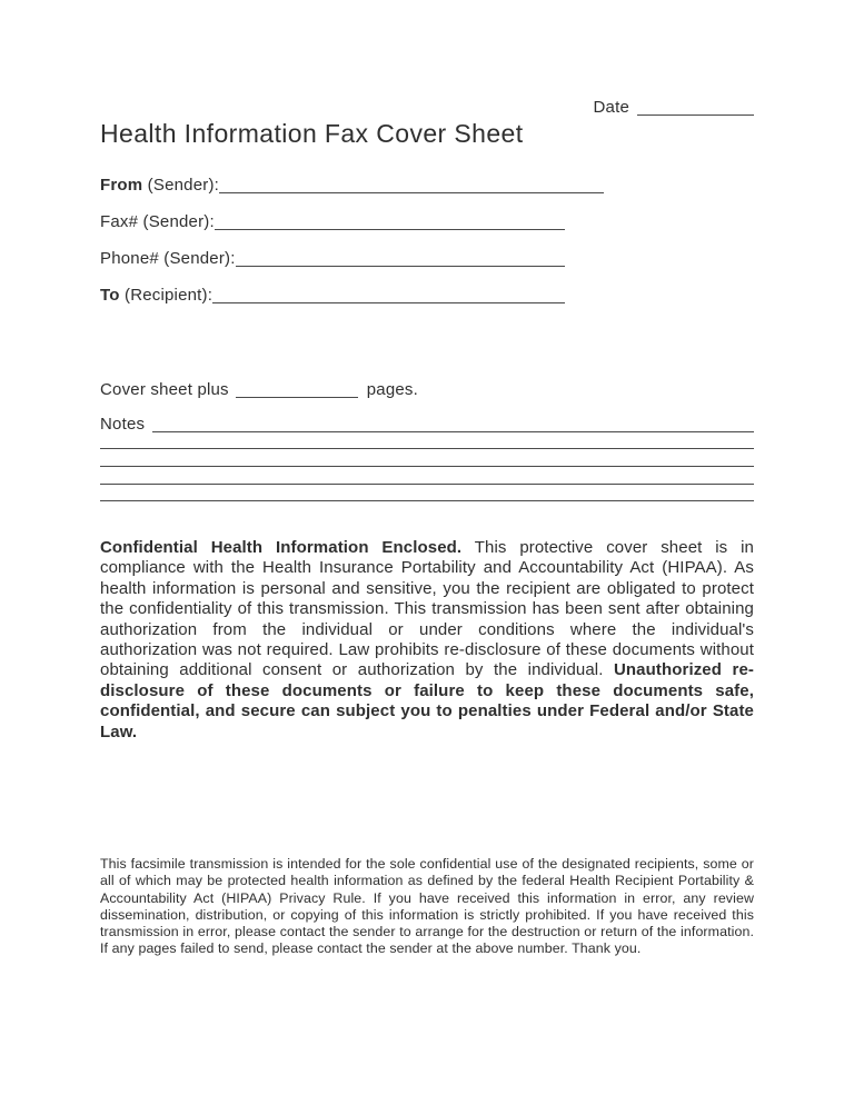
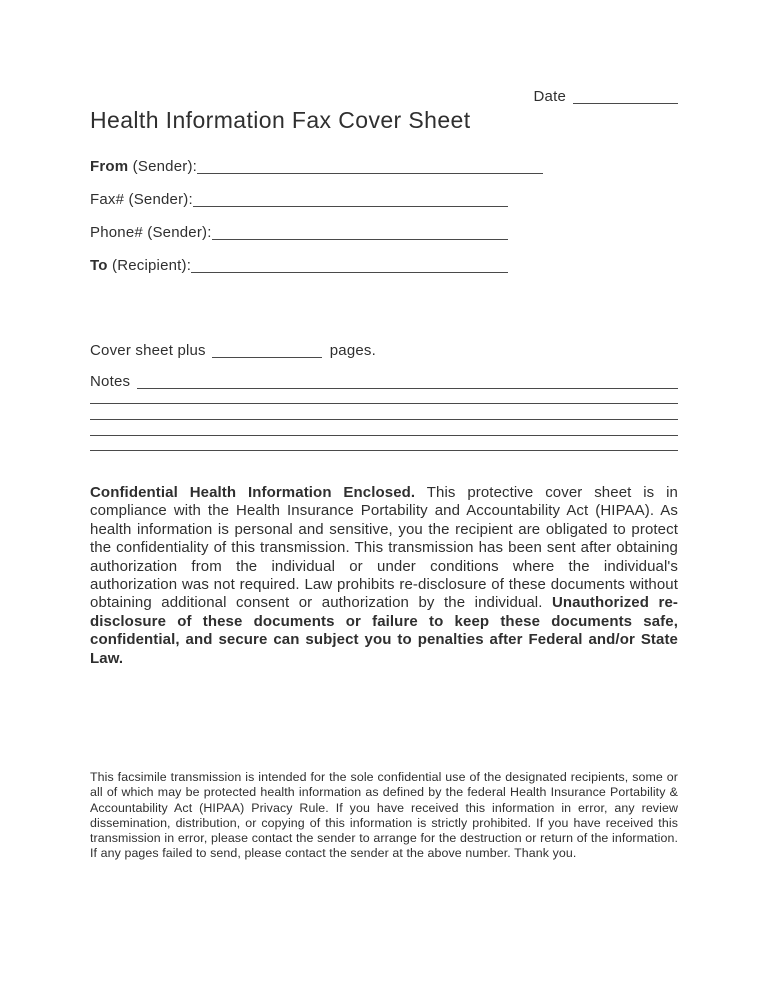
  Date
  Health Information Fax Cover Sheet
  From (Sender):
  Fax# (Sender):
  Phone# (Sender):
  To (Recipient):
  Cover sheet plus
  pages.
  Notes
- Confidential Health Information Enclosed. This protective cover sheet is in compliance with the Health Insurance Portability and Accountability Act (HIPAA). As health information is personal and sensitive, you the recipient are obligated to protect the confidentiality of this transmission. This transmission has been sent after obtaining authorization from the individual or under conditions where the individual's authorization was not required. Law prohibits re-disclosure of these documents without obtaining additional consent or authorization by the individual. Unauthorized re-disclosure of these documents or failure to keep these documents safe, confidential, and secure can subject you to penalties under Federal and/or State Law.
+ Confidential Health Information Enclosed. This protective cover sheet is in compliance with the Health Insurance Portability and Accountability Act (HIPAA). As health information is personal and sensitive, you the recipient are obligated to protect the confidentiality of this transmission. This transmission has been sent after obtaining authorization from the individual or under conditions where the individual's authorization was not required. Law prohibits re-disclosure of these documents without obtaining additional consent or authorization by the individual. Unauthorized re-disclosure of these documents or failure to keep these documents safe, confidential, and secure can subject you to penalties after Federal and/or State Law.
- This facsimile transmission is intended for the sole confidential use of the designated recipients, some or all of which may be protected health information as defined by the federal Health Recipient Portability & Accountability Act (HIPAA) Privacy Rule. If you have received this information in error, any review dissemination, distribution, or copying of this information is strictly prohibited. If you have received this transmission in error, please contact the sender to arrange for the destruction or return of the information. If any pages failed to send, please contact the sender at the above number. Thank you.
+ This facsimile transmission is intended for the sole confidential use of the designated recipients, some or all of which may be protected health information as defined by the federal Health Insurance Portability & Accountability Act (HIPAA) Privacy Rule. If you have received this information in error, any review dissemination, distribution, or copying of this information is strictly prohibited. If you have received this transmission in error, please contact the sender to arrange for the destruction or return of the information. If any pages failed to send, please contact the sender at the above number. Thank you.
